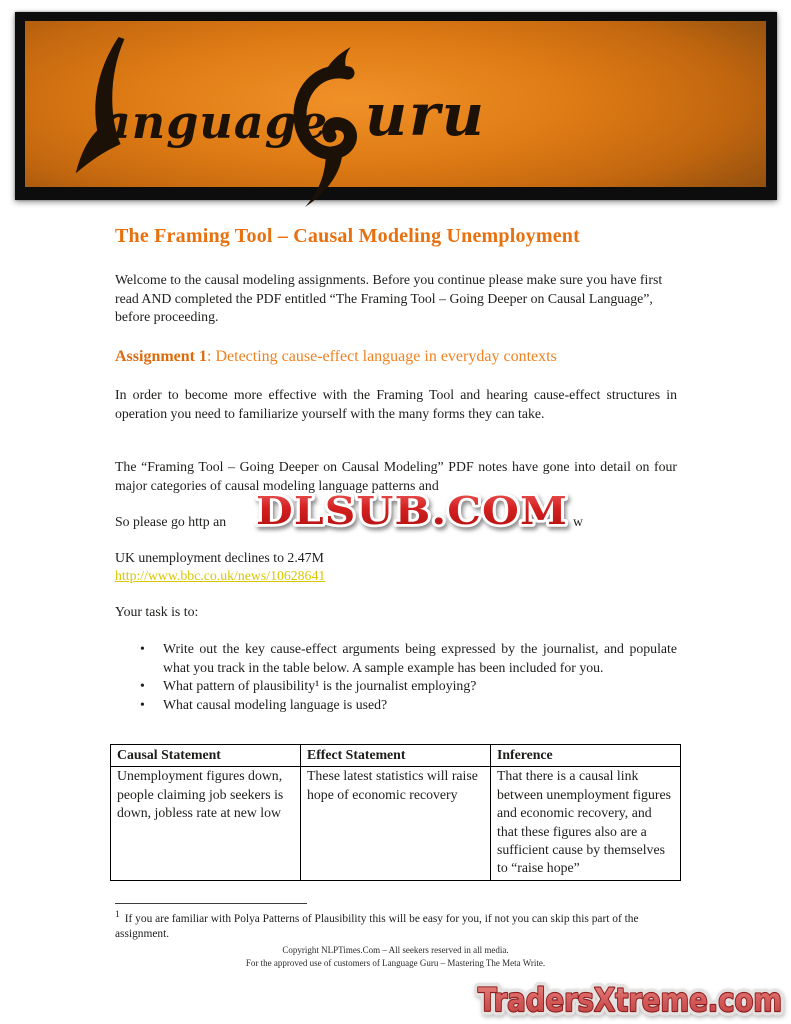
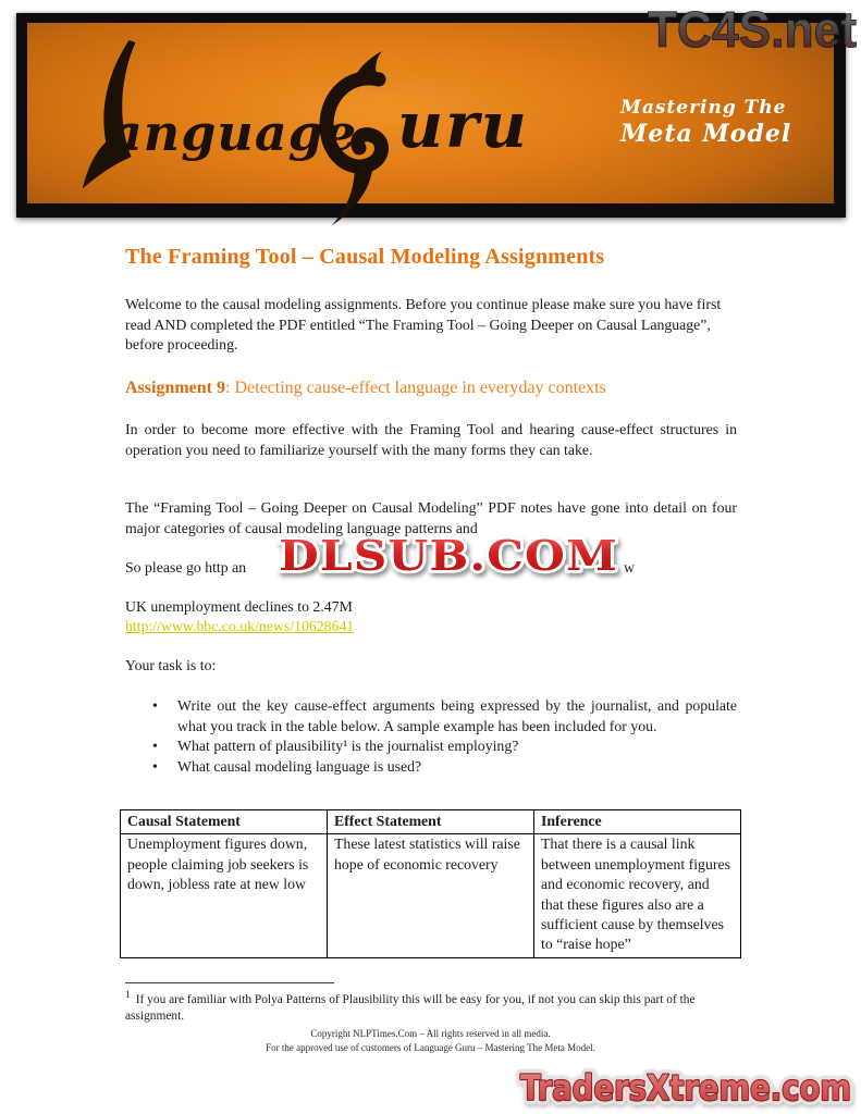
  anguage
  uru
+ Mastering The
+ Meta Model
+ TC4S.net
- The Framing Tool – Causal Modeling Unemployment
+ The Framing Tool – Causal Modeling Assignments
  Welcome to the causal modeling assignments. Before you continue please make sure you have first read AND completed the PDF entitled “The Framing Tool – Going Deeper on Causal Language”, before proceeding.
- Assignment 1: Detecting cause-effect language in everyday contexts
+ Assignment 9: Detecting cause-effect language in everyday contexts
  In order to become more effective with the Framing Tool and hearing cause-effect structures in operation you need to familiarize yourself with the many forms they can take.
  The “Framing Tool – Going Deeper on Causal Modeling” PDF notes have gone into detail on four major categories of causal modeling language patterns and
  So please go http an
  w
  UK unemployment declines to 2.47M
  http://www.bbc.co.uk/news/10628641
  Your task is to:
  Write out the key cause-effect arguments being expressed by the journalist, and populate what you track in the table below. A sample example has been included for you.
  What pattern of plausibility¹ is the journalist employing?
  What causal modeling language is used?
  Causal Statement	Effect Statement	Inference
  Unemployment figures down, people claiming job seekers is down, jobless rate at new low	These latest statistics will raise hope of economic recovery	That there is a causal link between unemployment figures and economic recovery, and that these figures also are a sufficient cause by themselves to “raise hope”
  1 If you are familiar with Polya Patterns of Plausibility this will be easy for you, if not you can skip this part of the assignment.
- Copyright NLPTimes.Com – All seekers reserved in all media.
+ Copyright NLPTimes.Com – All rights reserved in all media.
- For the approved use of customers of Language Guru – Mastering The Meta Write.
+ For the approved use of customers of Language Guru – Mastering The Meta Model.
  DLSUB.COM
  TradersXtreme.com
